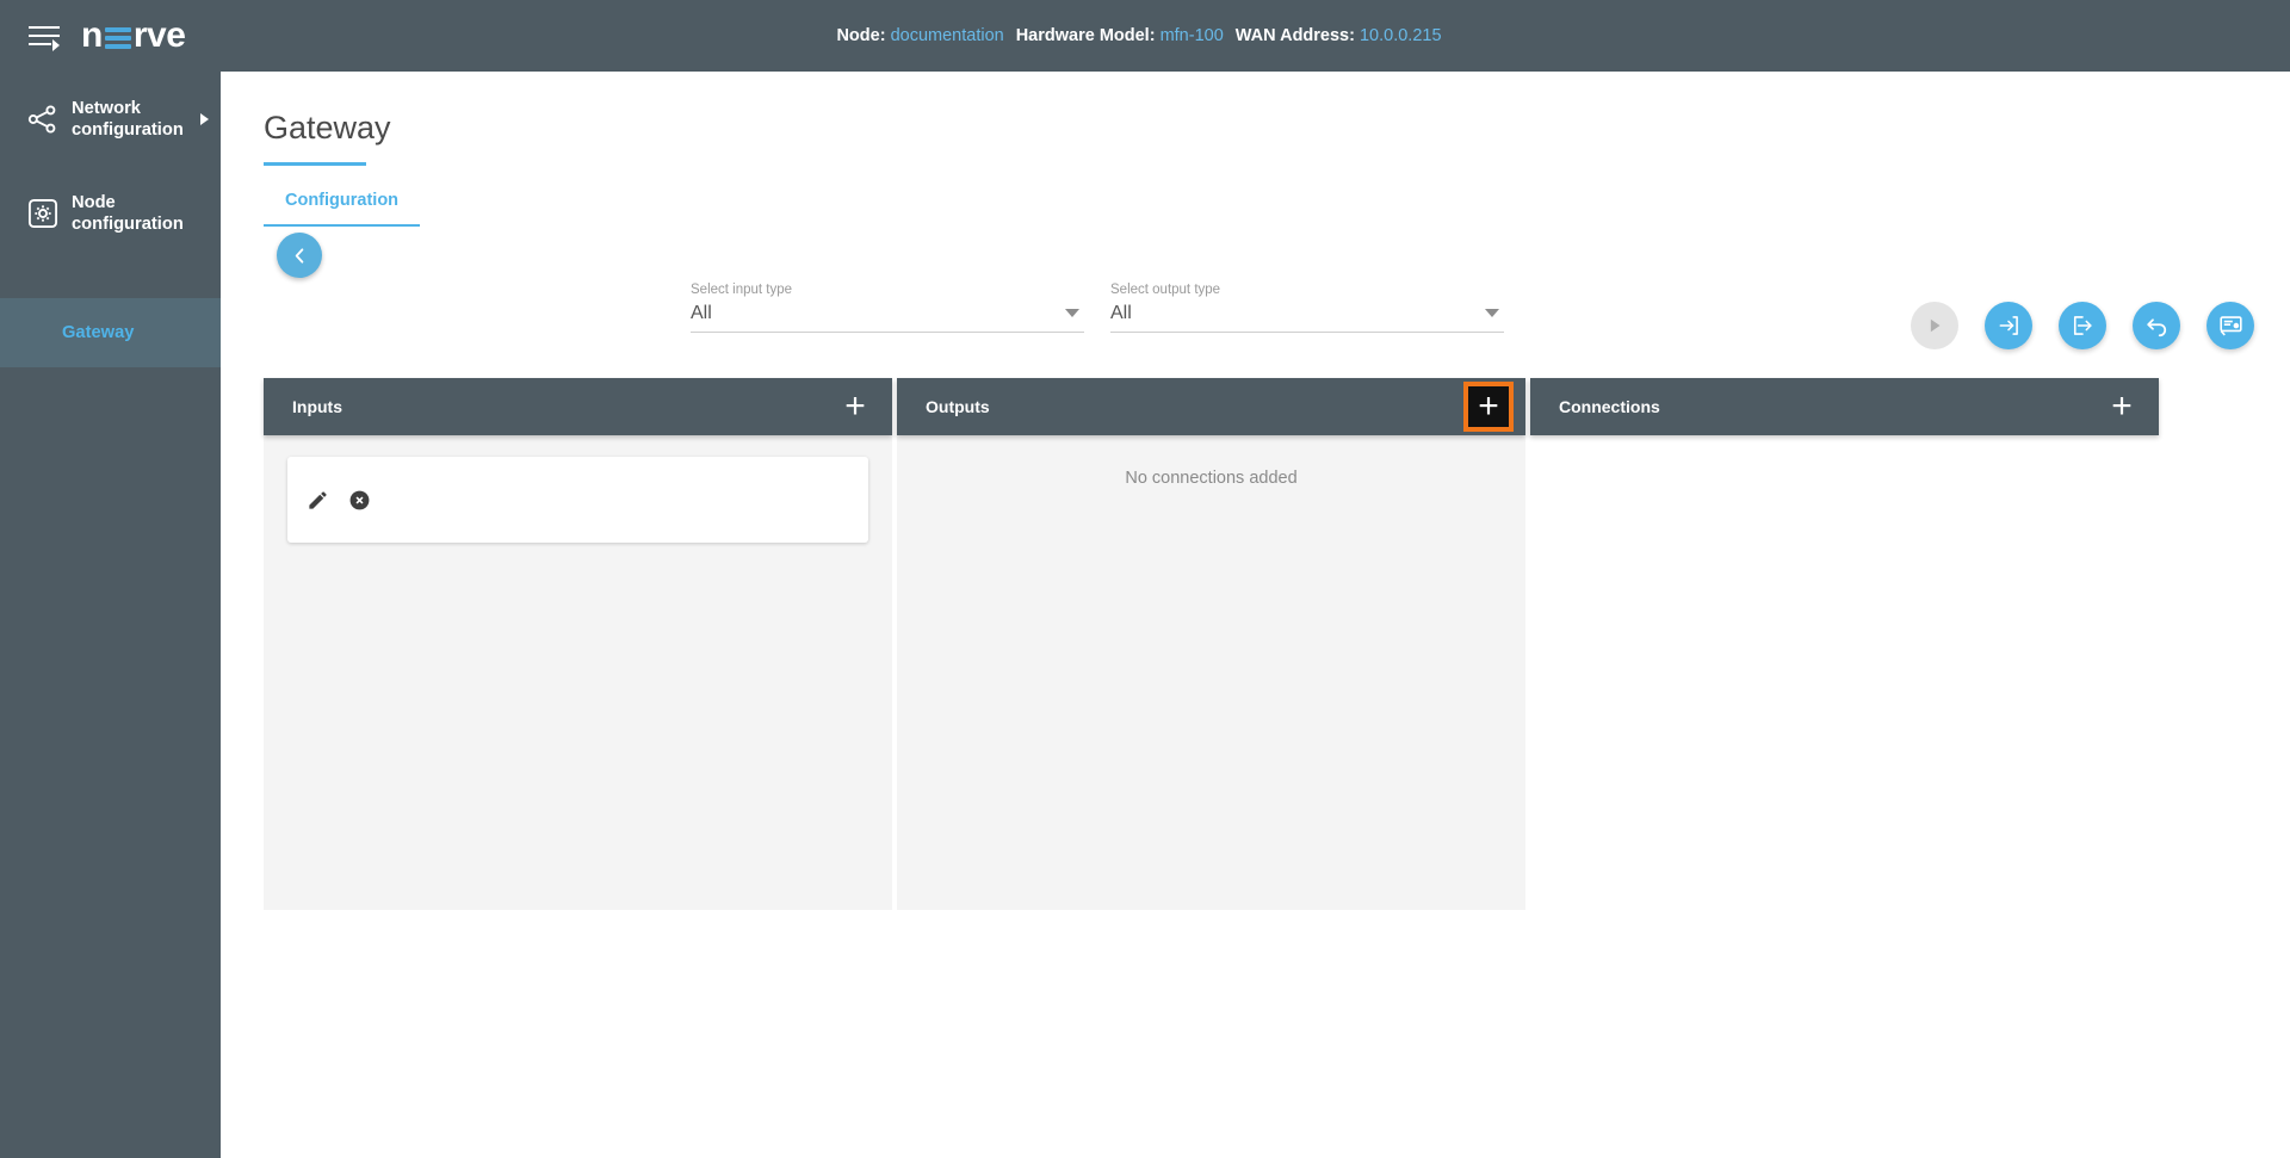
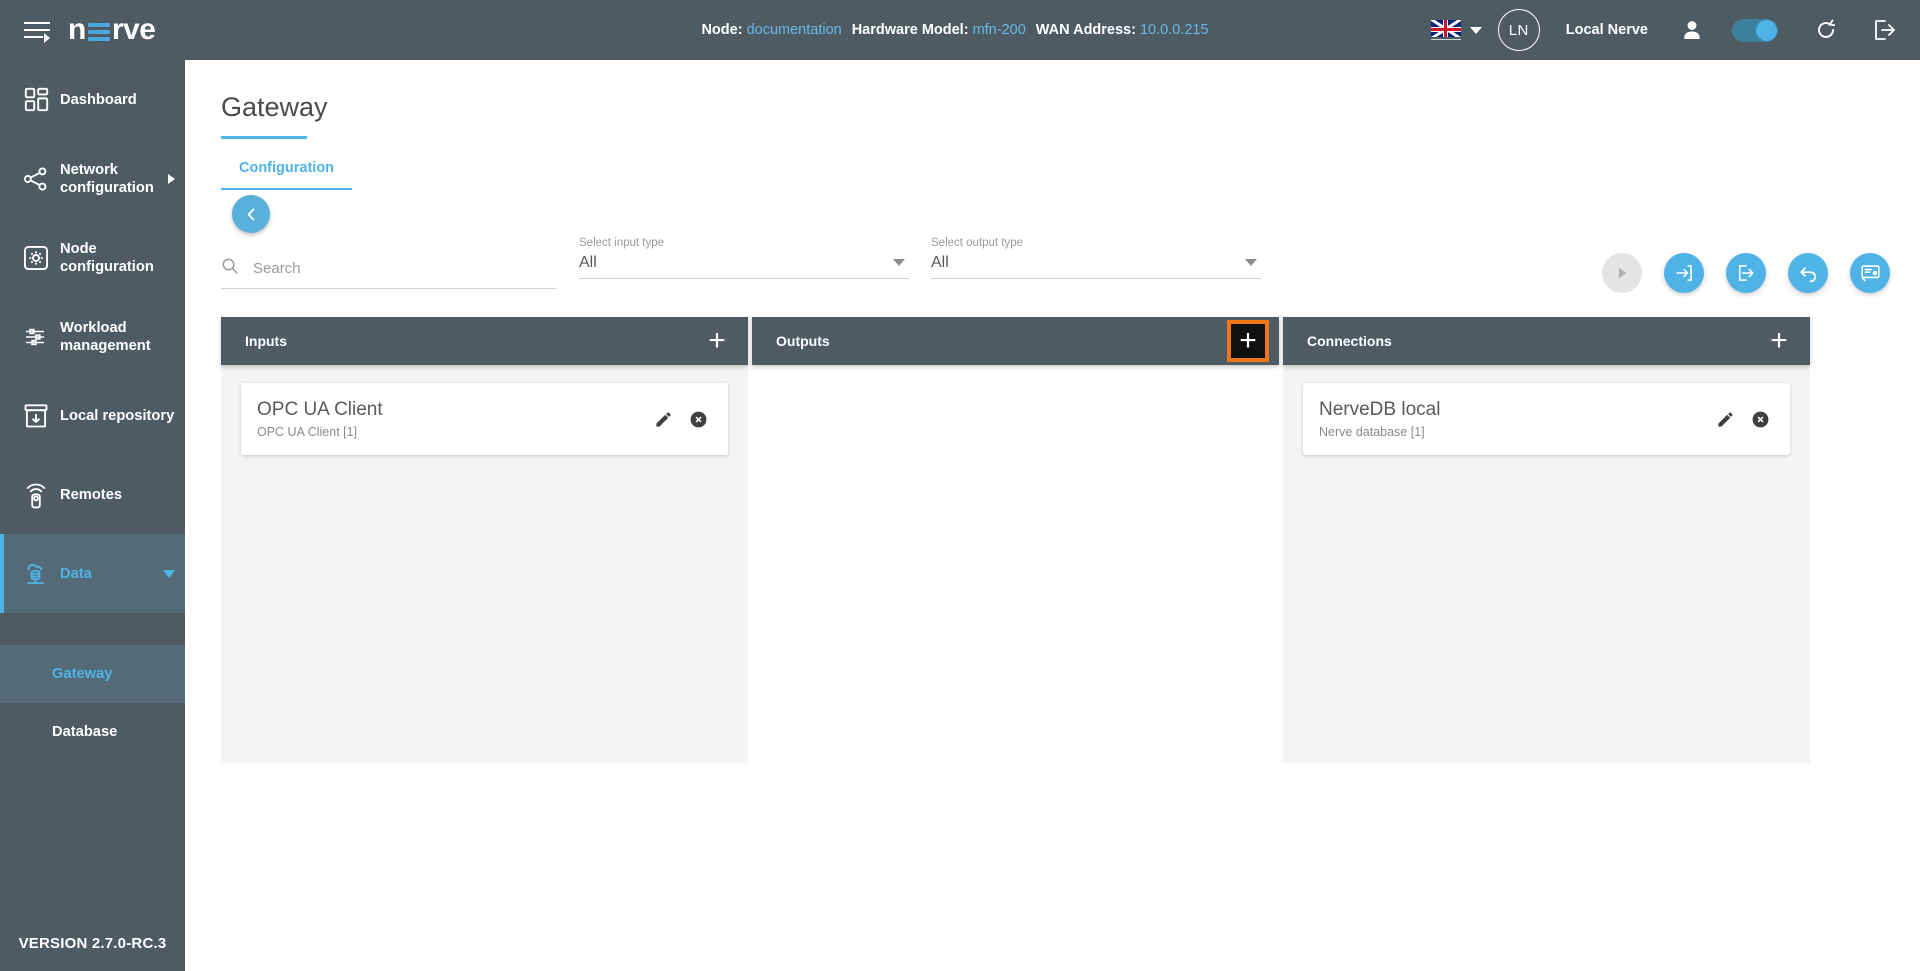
  n
  rve
  Node: documentation
- Hardware Model: mfn-100
+ Hardware Model: mfn-200
  WAN Address: 10.0.0.215
+ LN
+ Local Nerve
+ Dashboard
  Network
  configuration
  Node
  configuration
+ Workload
+ management
+ Local repository
+ Remotes
+ Data
  Gateway
+ Database
+ VERSION 2.7.0-RC.3
  Gateway
  Configuration
+ Search
  Select input type
  All
  Select output type
  All
  Inputs
  +
+ OPC UA Client
+ OPC UA Client [1]
  Outputs
  +
- No connections added
  Connections
  +
+ NerveDB local
+ Nerve database [1]
